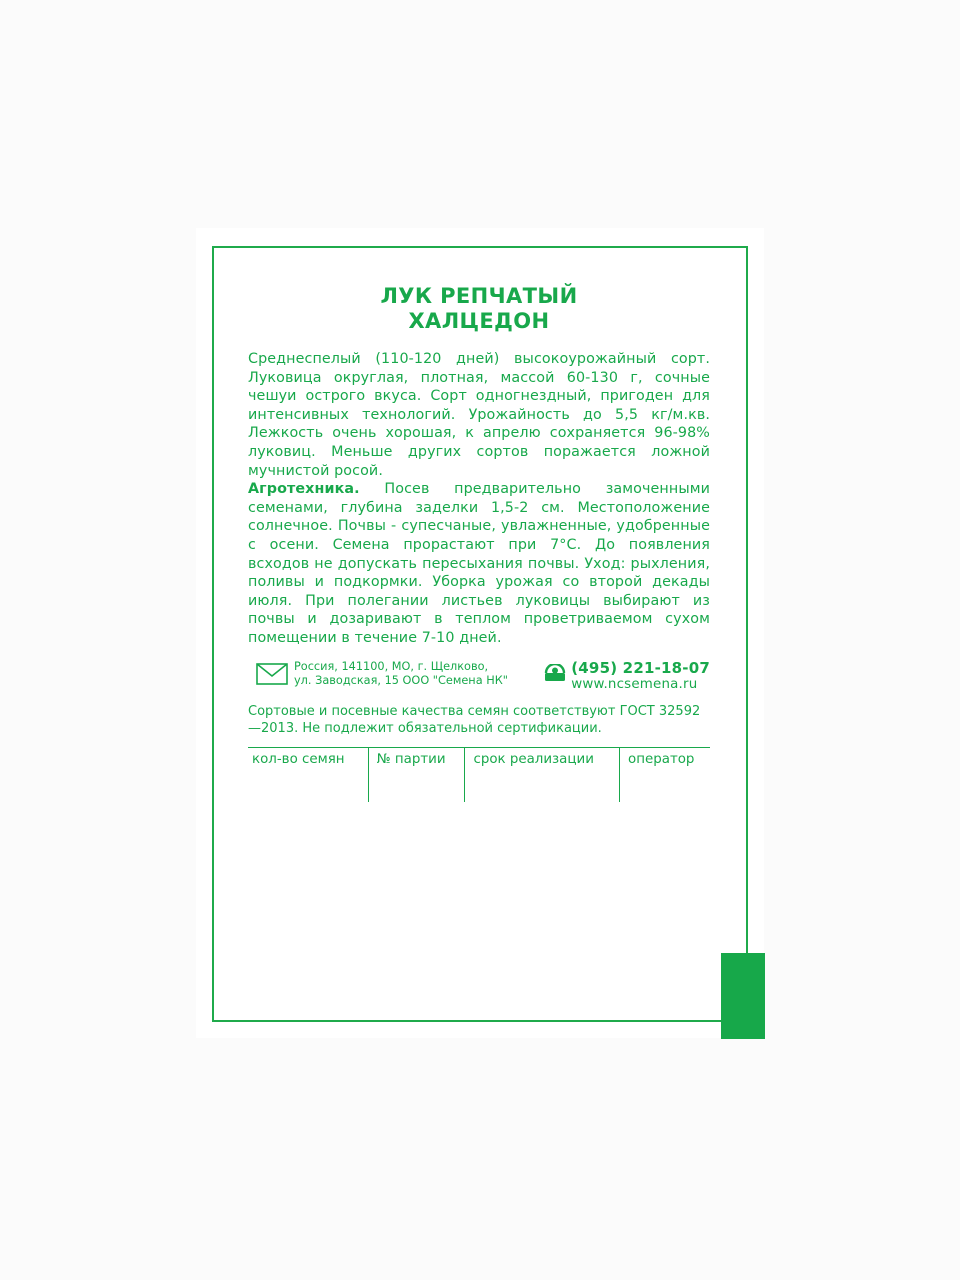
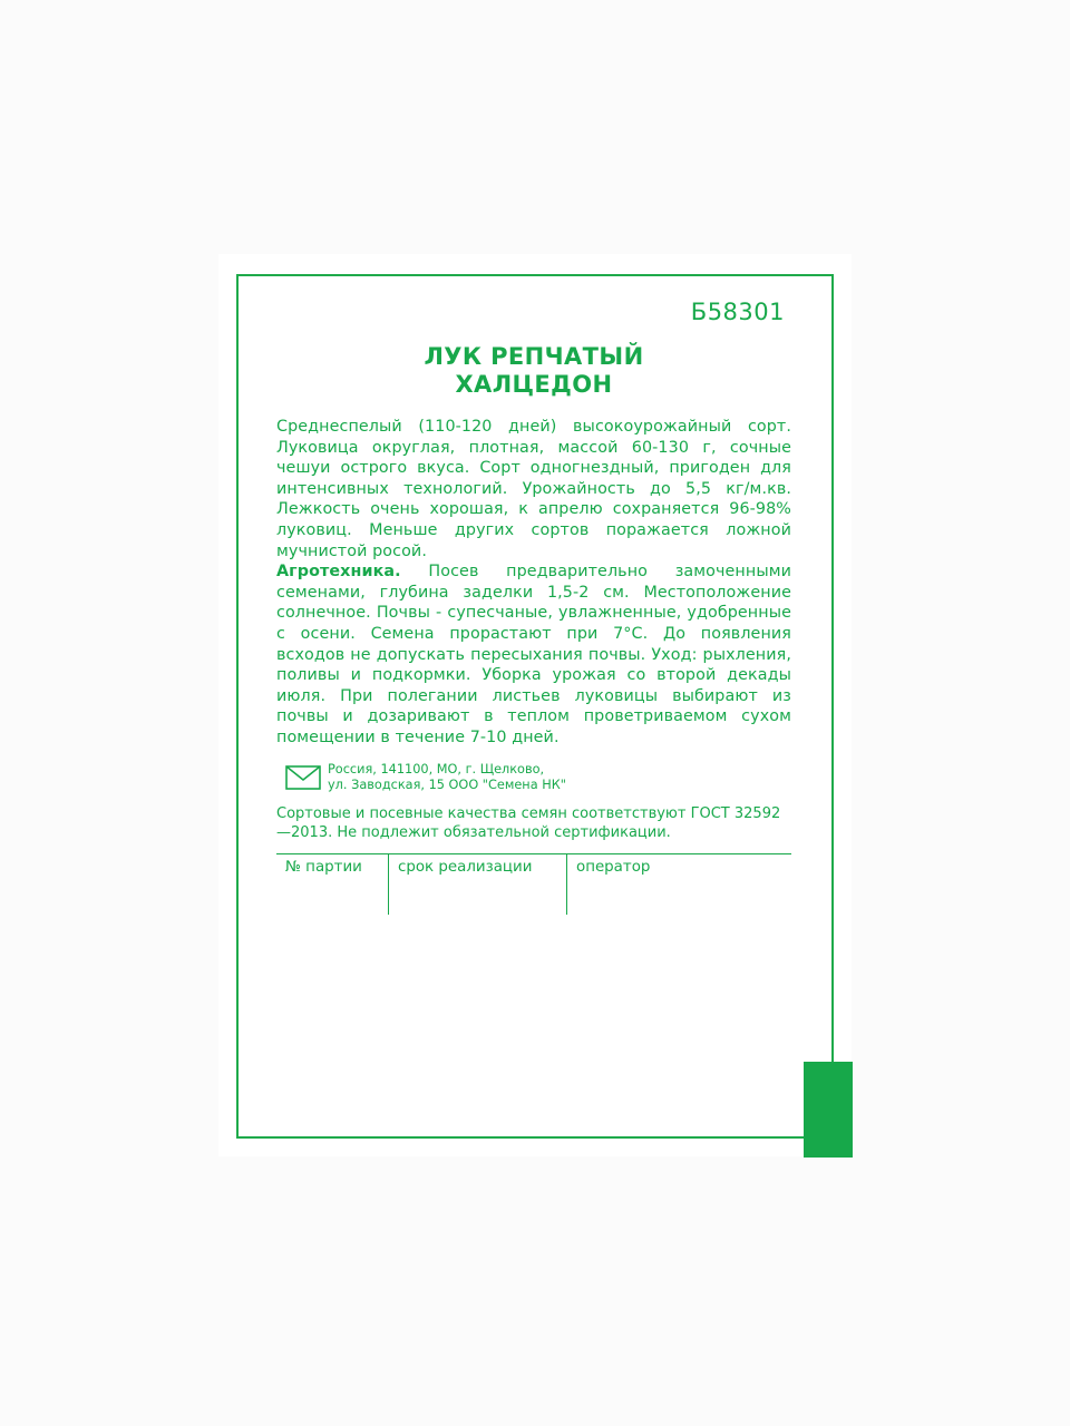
+ Б58301
  ЛУК РЕПЧАТЫЙ
  ХАЛЦЕДОН
  Среднеспелый (110-120 дней) высокоурожайный сорт. Луковица округлая, плотная, массой 60-130 г, сочные чешуи острого вкуса. Сорт одногнездный, пригоден для интенсивных технологий. Урожайность до 5,5 кг/м.кв. Лежкость очень хорошая, к апрелю сохраняется 96-98% луковиц. Меньше других сортов поражается ложной мучнистой росой.
  Агротехника. Посев предварительно замоченными семенами, глубина заделки 1,5-2 см. Местоположение солнечное. Почвы - супесчаные, увлажненные, удобренные с осени. Семена прорастают при 7°C. До появления всходов не допускать пересыхания почвы. Уход: рыхления, поливы и подкормки. Уборка урожая со второй декады июля. При полегании листьев луковицы выбирают из почвы и дозаривают в теплом проветриваемом сухом помещении в течение 7-10 дней.
  Россия, 141100, МО, г. Щелково,
  ул. Заводская, 15 ООО "Семена НК"
- (495) 221-18-07
- www.ncsemena.ru
  Сортовые и посевные качества семян соответствуют ГОСТ 32592—2013. Не подлежит обязательной сертификации.
- кол-во семян
  № партии
  срок реализации
  оператор
